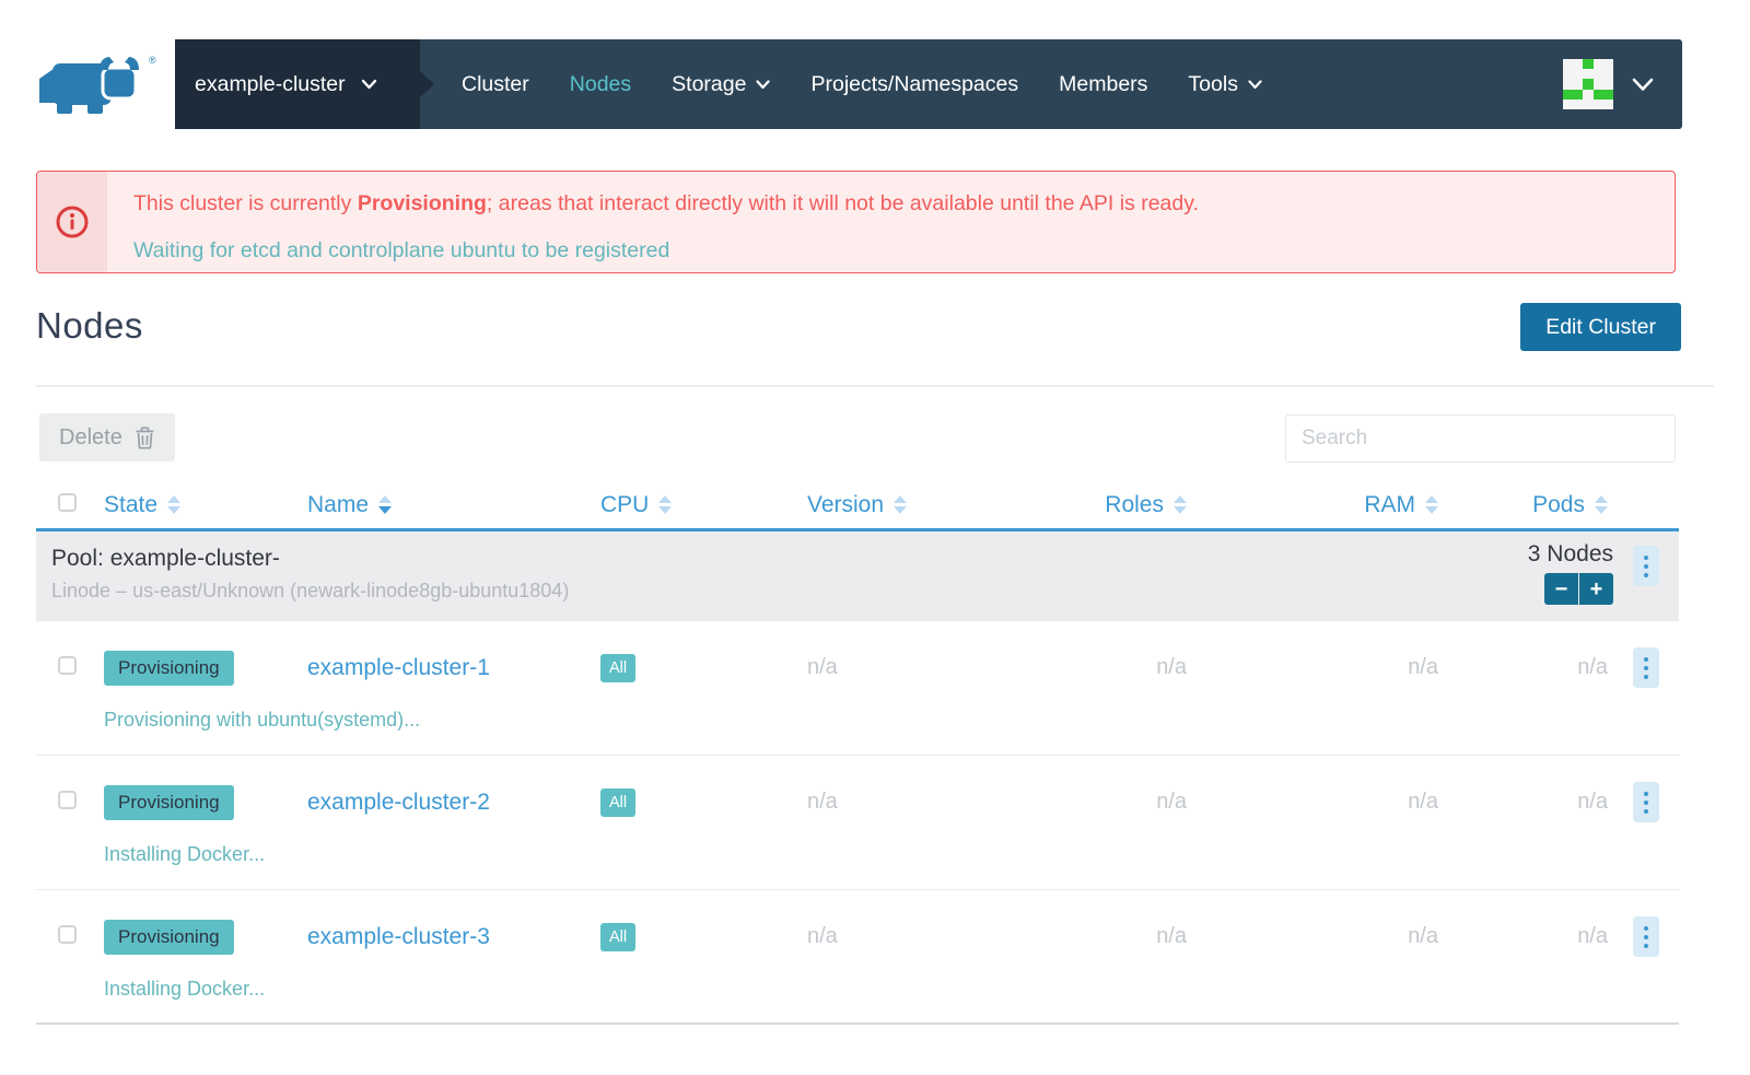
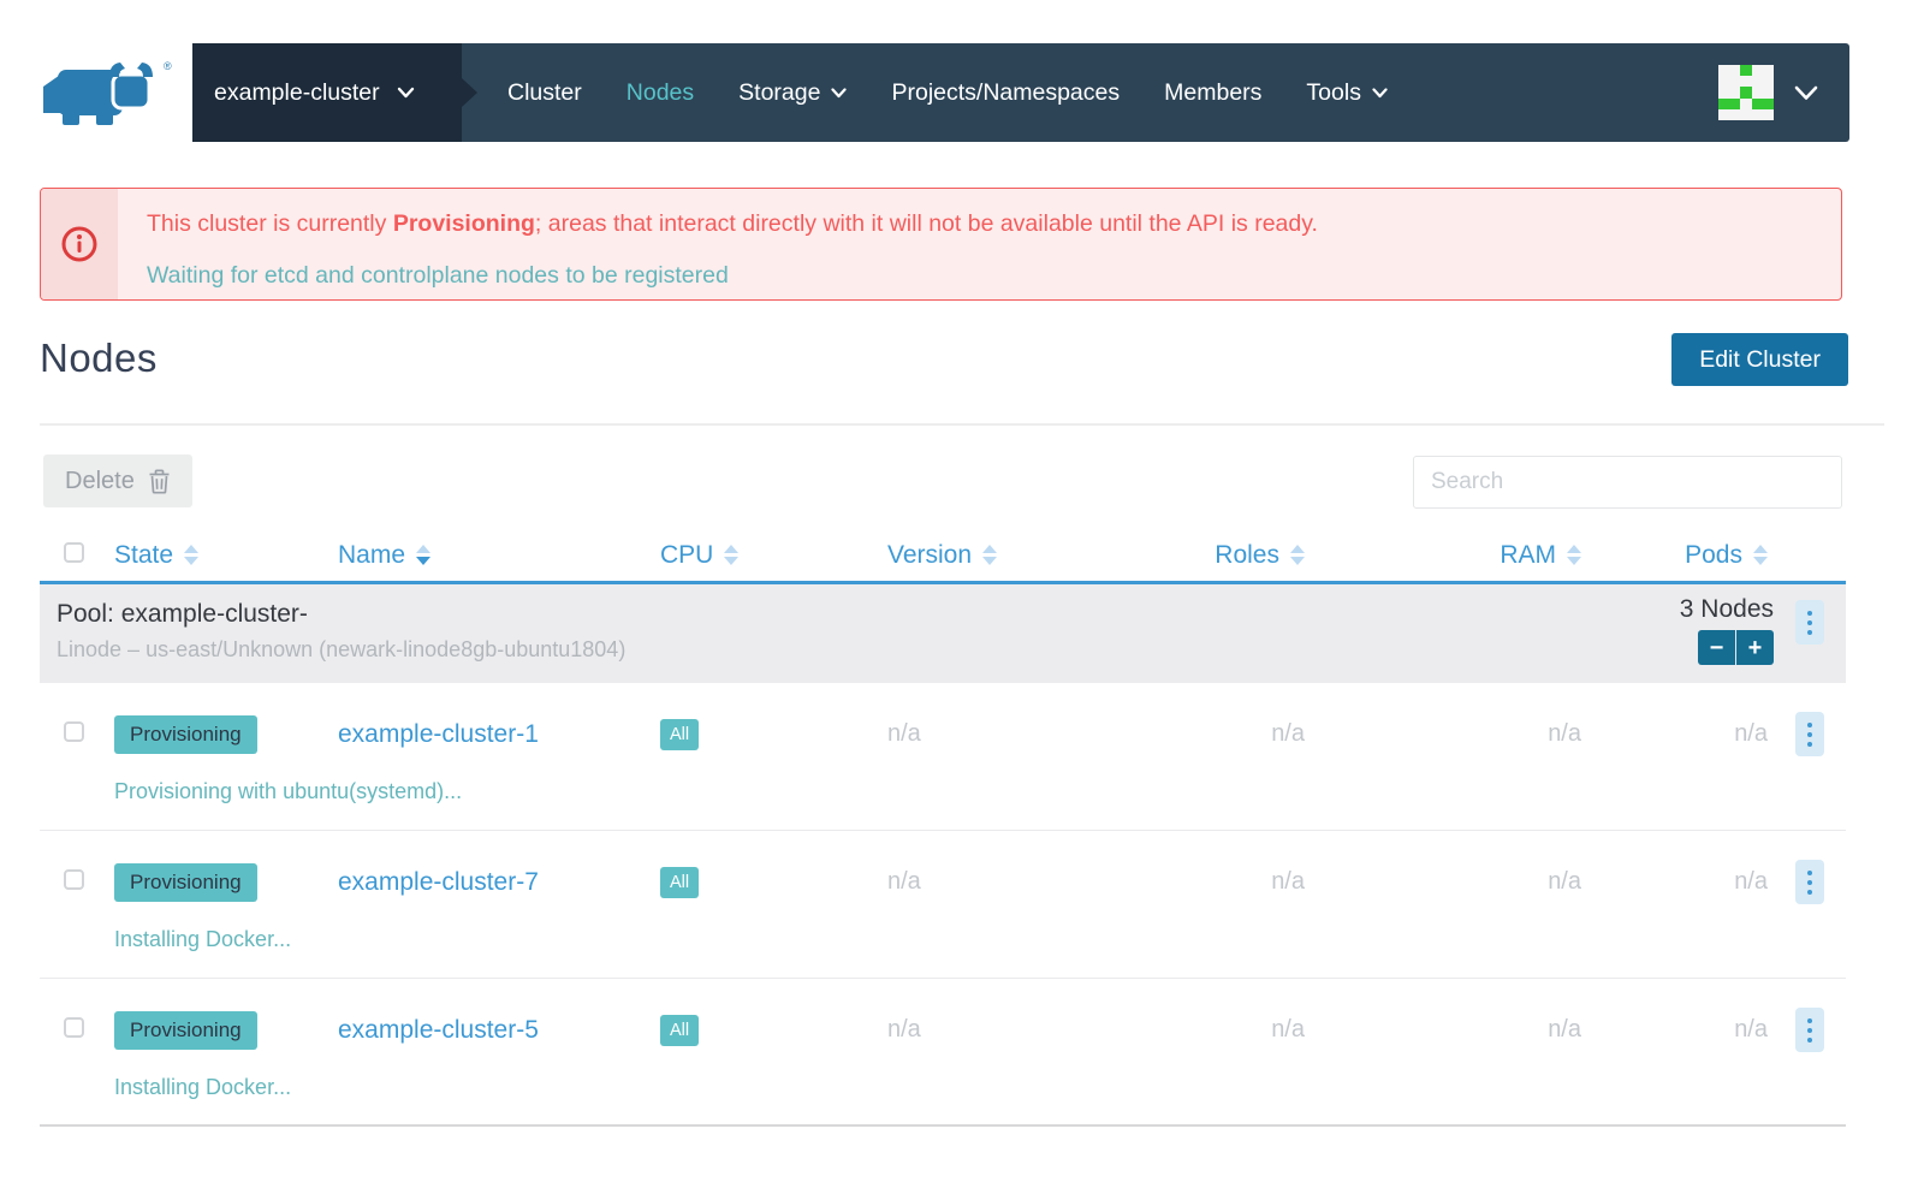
  ®
  example-cluster
  Cluster
  Nodes
  Storage
  Projects/Namespaces
  Members
  Tools
  This cluster is currently Provisioning; areas that interact directly with it will not be available until the API is ready.
- Waiting for etcd and controlplane ubuntu to be registered
+ Waiting for etcd and controlplane nodes to be registered
  Nodes
  Edit Cluster
  Delete
  Search
  State
  Name
  CPU
  Version
  Roles
  RAM
  Pods
  Pool: example-cluster-
  Linode – us-east/Unknown (newark-linode8gb-ubuntu1804)
  3 Nodes
  −
  +
  Provisioning
  example-cluster-1
  All
  n/a
  n/a
  n/a
  n/a
  Provisioning with ubuntu(systemd)...
  Provisioning
- example-cluster-2
+ example-cluster-7
  All
  n/a
  n/a
  n/a
  n/a
  Installing Docker...
  Provisioning
- example-cluster-3
+ example-cluster-5
  All
  n/a
  n/a
  n/a
  n/a
  Installing Docker...
